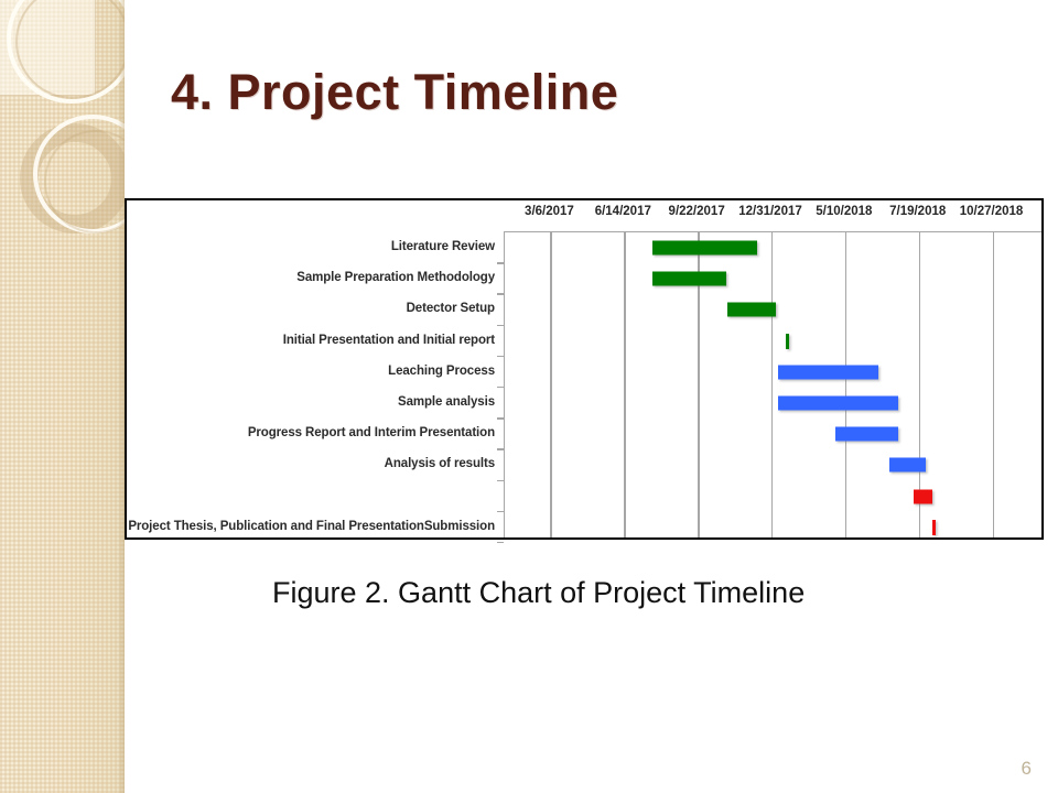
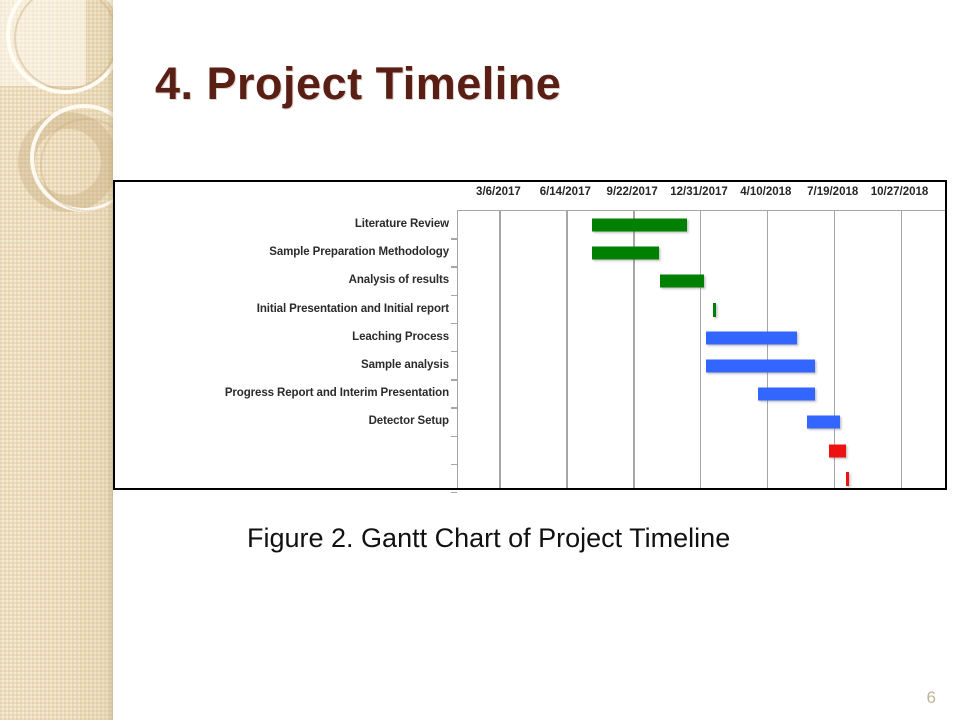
  4. Project Timeline
  3/6/2017
  6/14/2017
  9/22/2017
  12/31/2017
- 5/10/2018
+ 4/10/2018
  7/19/2018
  10/27/2018
  Literature Review
  Sample Preparation Methodology
- Detector Setup
+ Analysis of results
  Initial Presentation and Initial report
  Leaching Process
  Sample analysis
  Progress Report and Interim Presentation
- Analysis of results
+ Detector Setup
- Project Thesis, Publication and Final PresentationSubmission
  Figure 2. Gantt Chart of Project Timeline
  6
